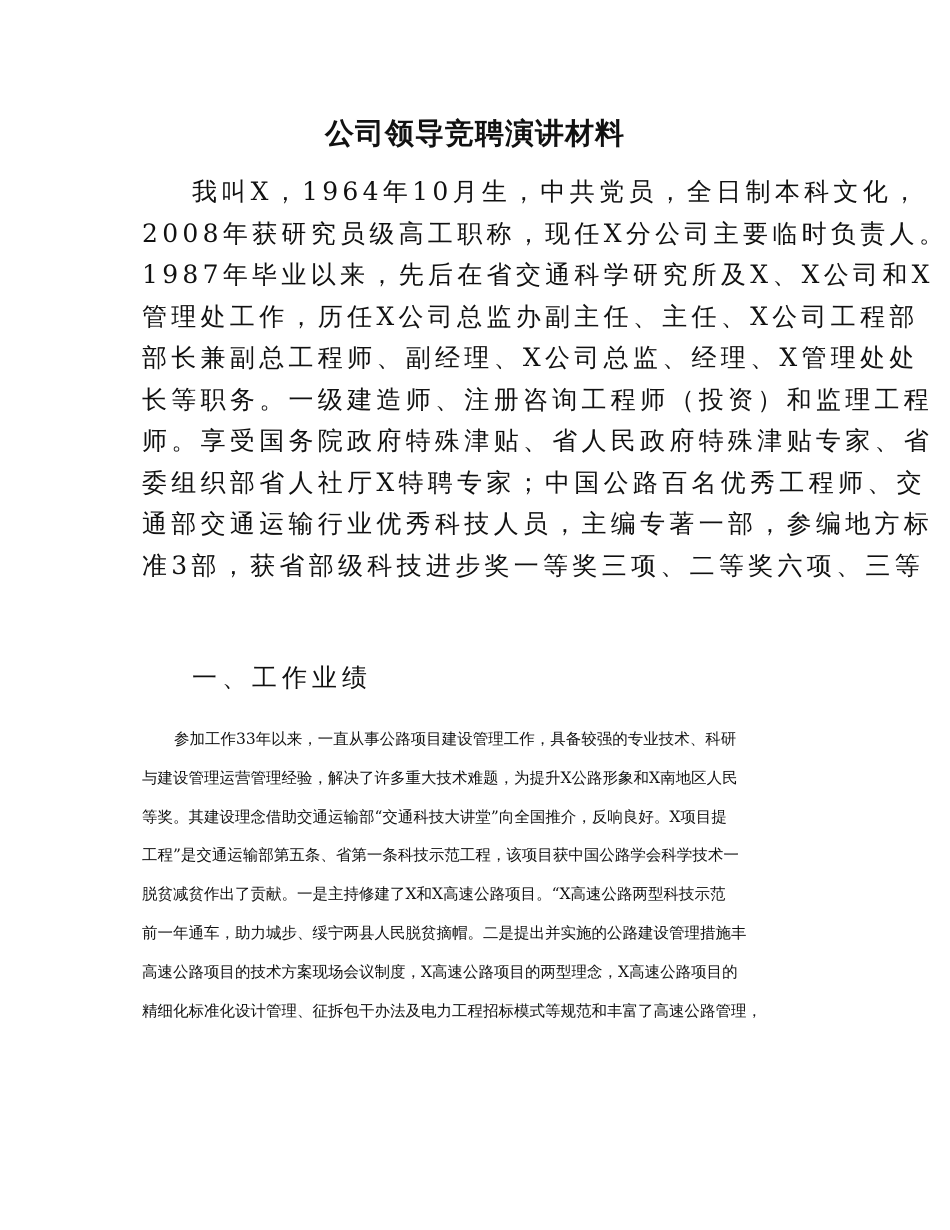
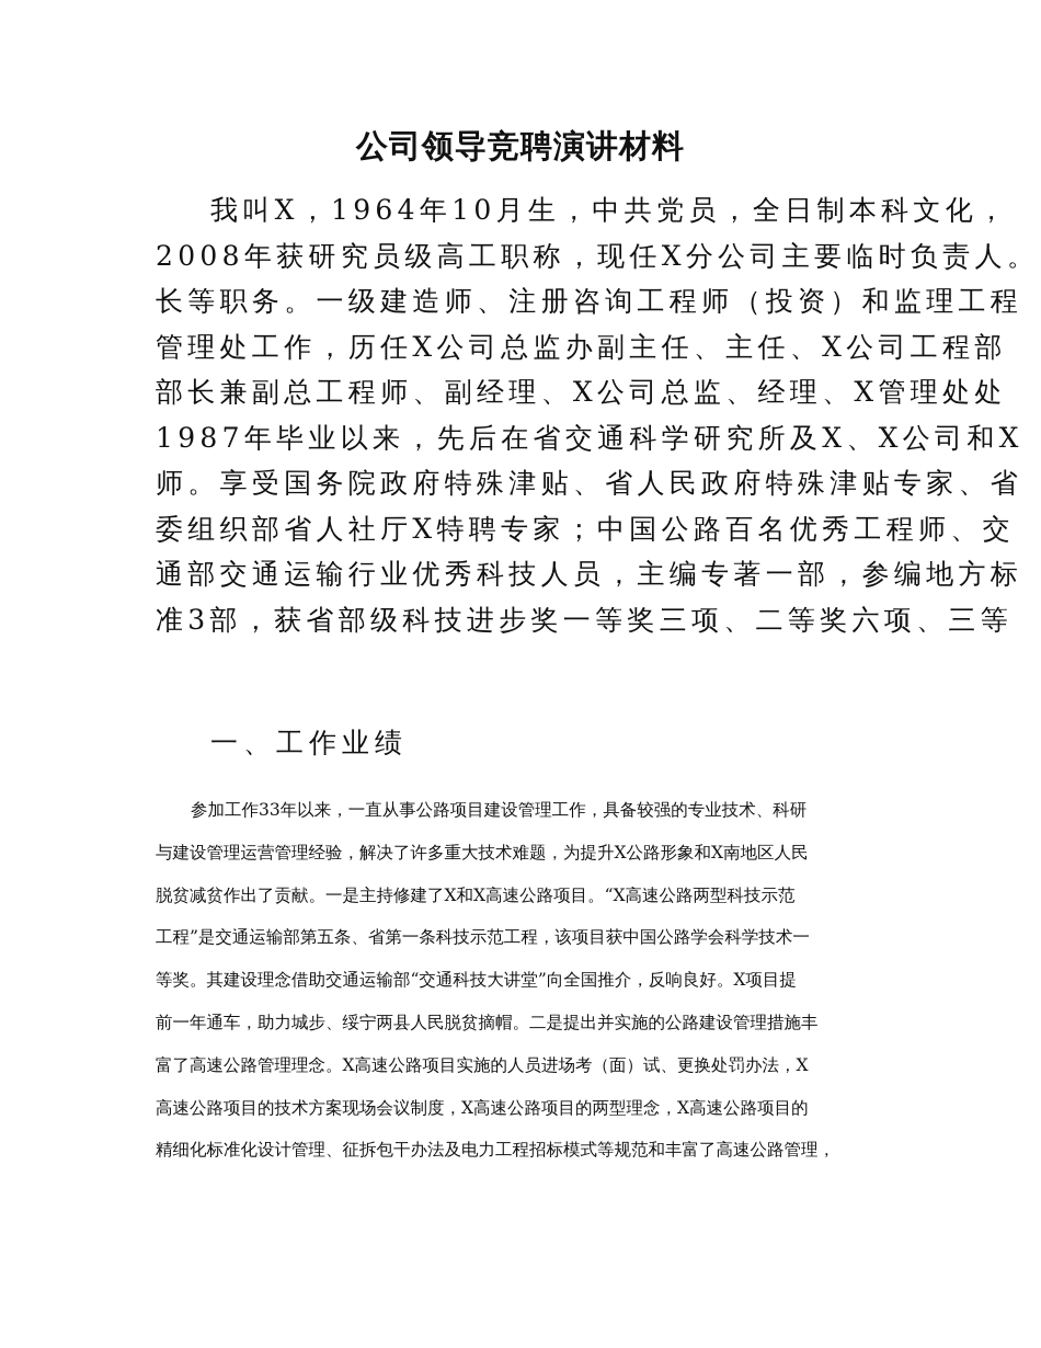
  公司领导竞聘演讲材料
  我叫X，1964年10月生，中共党员，全日制本科文化，
  2008年获研究员级高工职称，现任X分公司主要临时负责人。
- 1987年毕业以来，先后在省交通科学研究所及X、X公司和X
+ 长等职务。一级建造师、注册咨询工程师（投资）和监理工程
  管理处工作，历任X公司总监办副主任、主任、X公司工程部
  部长兼副总工程师、副经理、X公司总监、经理、X管理处处
- 长等职务。一级建造师、注册咨询工程师（投资）和监理工程
+ 1987年毕业以来，先后在省交通科学研究所及X、X公司和X
  师。享受国务院政府特殊津贴、省人民政府特殊津贴专家、省
  委组织部省人社厅X特聘专家；中国公路百名优秀工程师、交
  通部交通运输行业优秀科技人员，主编专著一部，参编地方标
  准3部，获省部级科技进步奖一等奖三项、二等奖六项、三等
  一、工作业绩
  参加工作33年以来，一直从事公路项目建设管理工作，具备较强的专业技术、科研
  与建设管理运营管理经验，解决了许多重大技术难题，为提升X公路形象和X南地区人民
- 等奖。其建设理念借助交通运输部“交通科技大讲堂”向全国推介，反响良好。X项目提
+ 脱贫减贫作出了贡献。一是主持修建了X和X高速公路项目。“X高速公路两型科技示范
  工程”是交通运输部第五条、省第一条科技示范工程，该项目获中国公路学会科学技术一
- 脱贫减贫作出了贡献。一是主持修建了X和X高速公路项目。“X高速公路两型科技示范
+ 等奖。其建设理念借助交通运输部“交通科技大讲堂”向全国推介，反响良好。X项目提
  前一年通车，助力城步、绥宁两县人民脱贫摘帽。二是提出并实施的公路建设管理措施丰
+ 富了高速公路管理理念。X高速公路项目实施的人员进场考（面）试、更换处罚办法，X
  高速公路项目的技术方案现场会议制度，X高速公路项目的两型理念，X高速公路项目的
  精细化标准化设计管理、征拆包干办法及电力工程招标模式等规范和丰富了高速公路管理，
